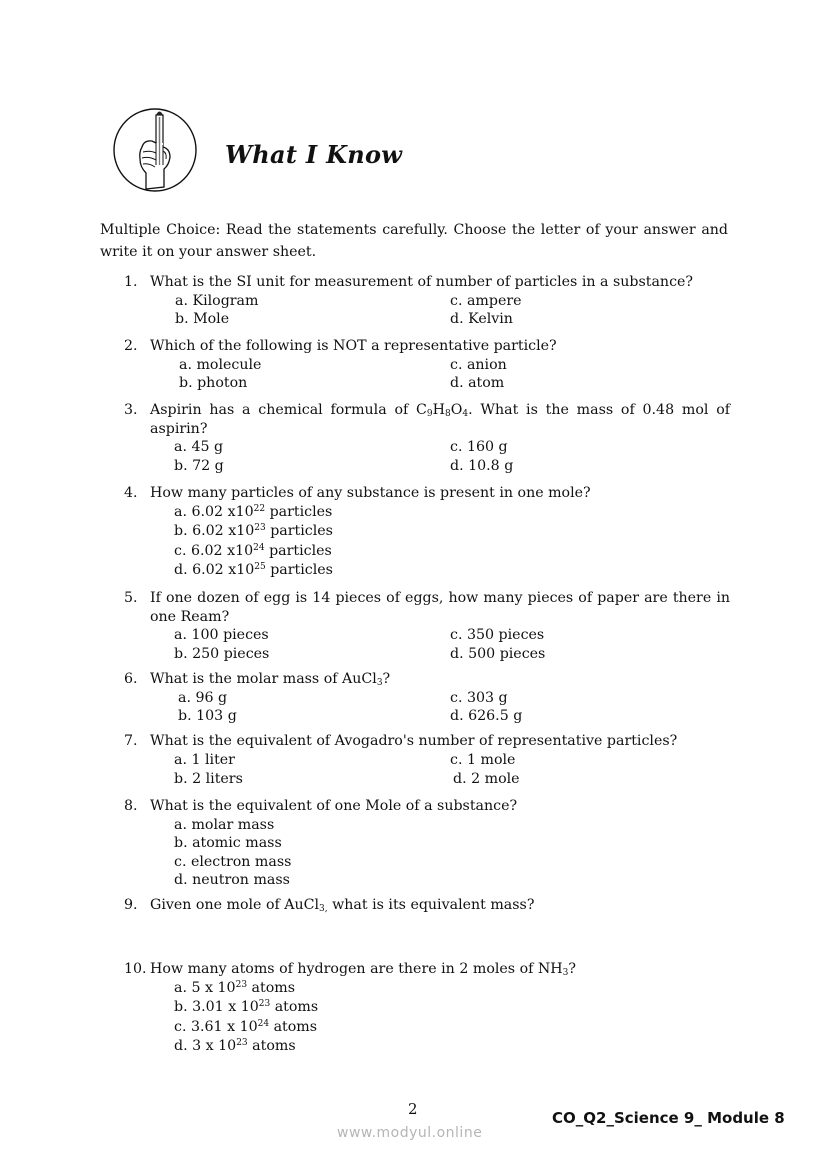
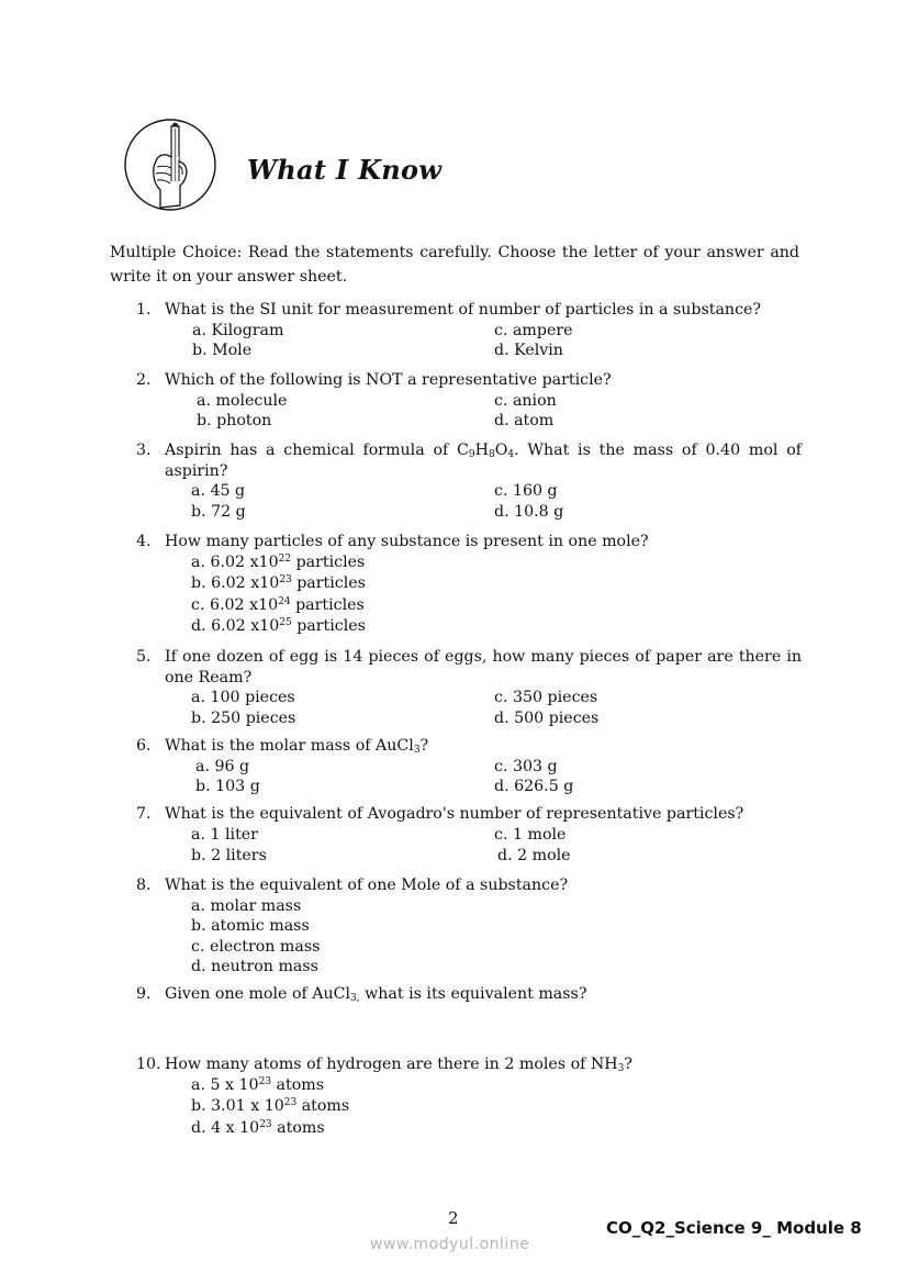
  What I Know
  Multiple Choice: Read the statements carefully. Choose the letter of your answer and write it on your answer sheet.
  1.
  What is the SI unit for measurement of number of particles in a substance?
  a. Kilogram
  c. ampere
  b. Mole
  d. Kelvin
  2.
  Which of the following is NOT a representative particle?
  a. molecule
  c. anion
  b. photon
  d. atom
  3.
- Aspirin has a chemical formula of C9H8O4. What is the mass of 0.48 mol of aspirin?
+ Aspirin has a chemical formula of C9H8O4. What is the mass of 0.40 mol of aspirin?
  a. 45 g
  c. 160 g
  b. 72 g
  d. 10.8 g
  4.
  How many particles of any substance is present in one mole?
  a. 6.02 x1022 particles
  b. 6.02 x1023 particles
  c. 6.02 x1024 particles
  d. 6.02 x1025 particles
  5.
  If one dozen of egg is 14 pieces of eggs, how many pieces of paper are there in one Ream?
  a. 100 pieces
  c. 350 pieces
  b. 250 pieces
  d. 500 pieces
  6.
  What is the molar mass of AuCl3?
  a. 96 g
  c. 303 g
  b. 103 g
  d. 626.5 g
  7.
  What is the equivalent of Avogadro's number of representative particles?
  a. 1 liter
  c. 1 mole
  b. 2 liters
  d. 2 mole
  8.
  What is the equivalent of one Mole of a substance?
  a. molar mass
  b. atomic mass
  c. electron mass
  d. neutron mass
  9.
  Given one mole of AuCl3, what is its equivalent mass?
  10.
  How many atoms of hydrogen are there in 2 moles of NH3?
  a. 5 x 1023 atoms
  b. 3.01 x 1023 atoms
- c. 3.61 x 1024 atoms
- d. 3 x 1023 atoms
+ d. 4 x 1023 atoms
  2
  www.modyul.online
  CO_Q2_Science 9_ Module 8
